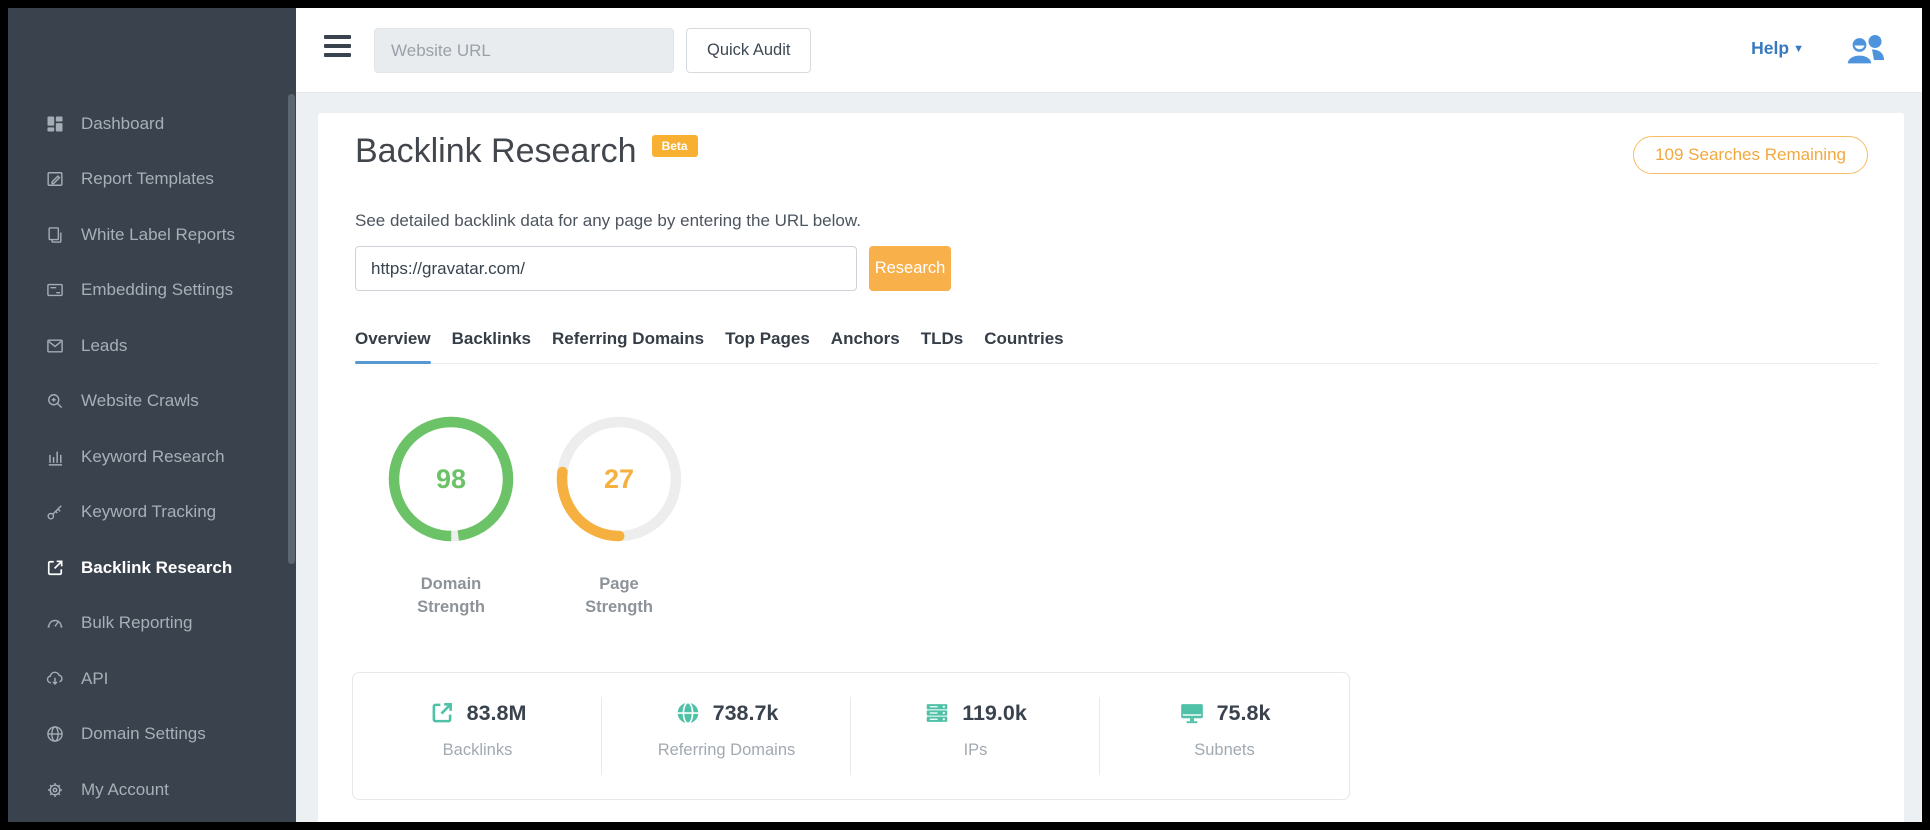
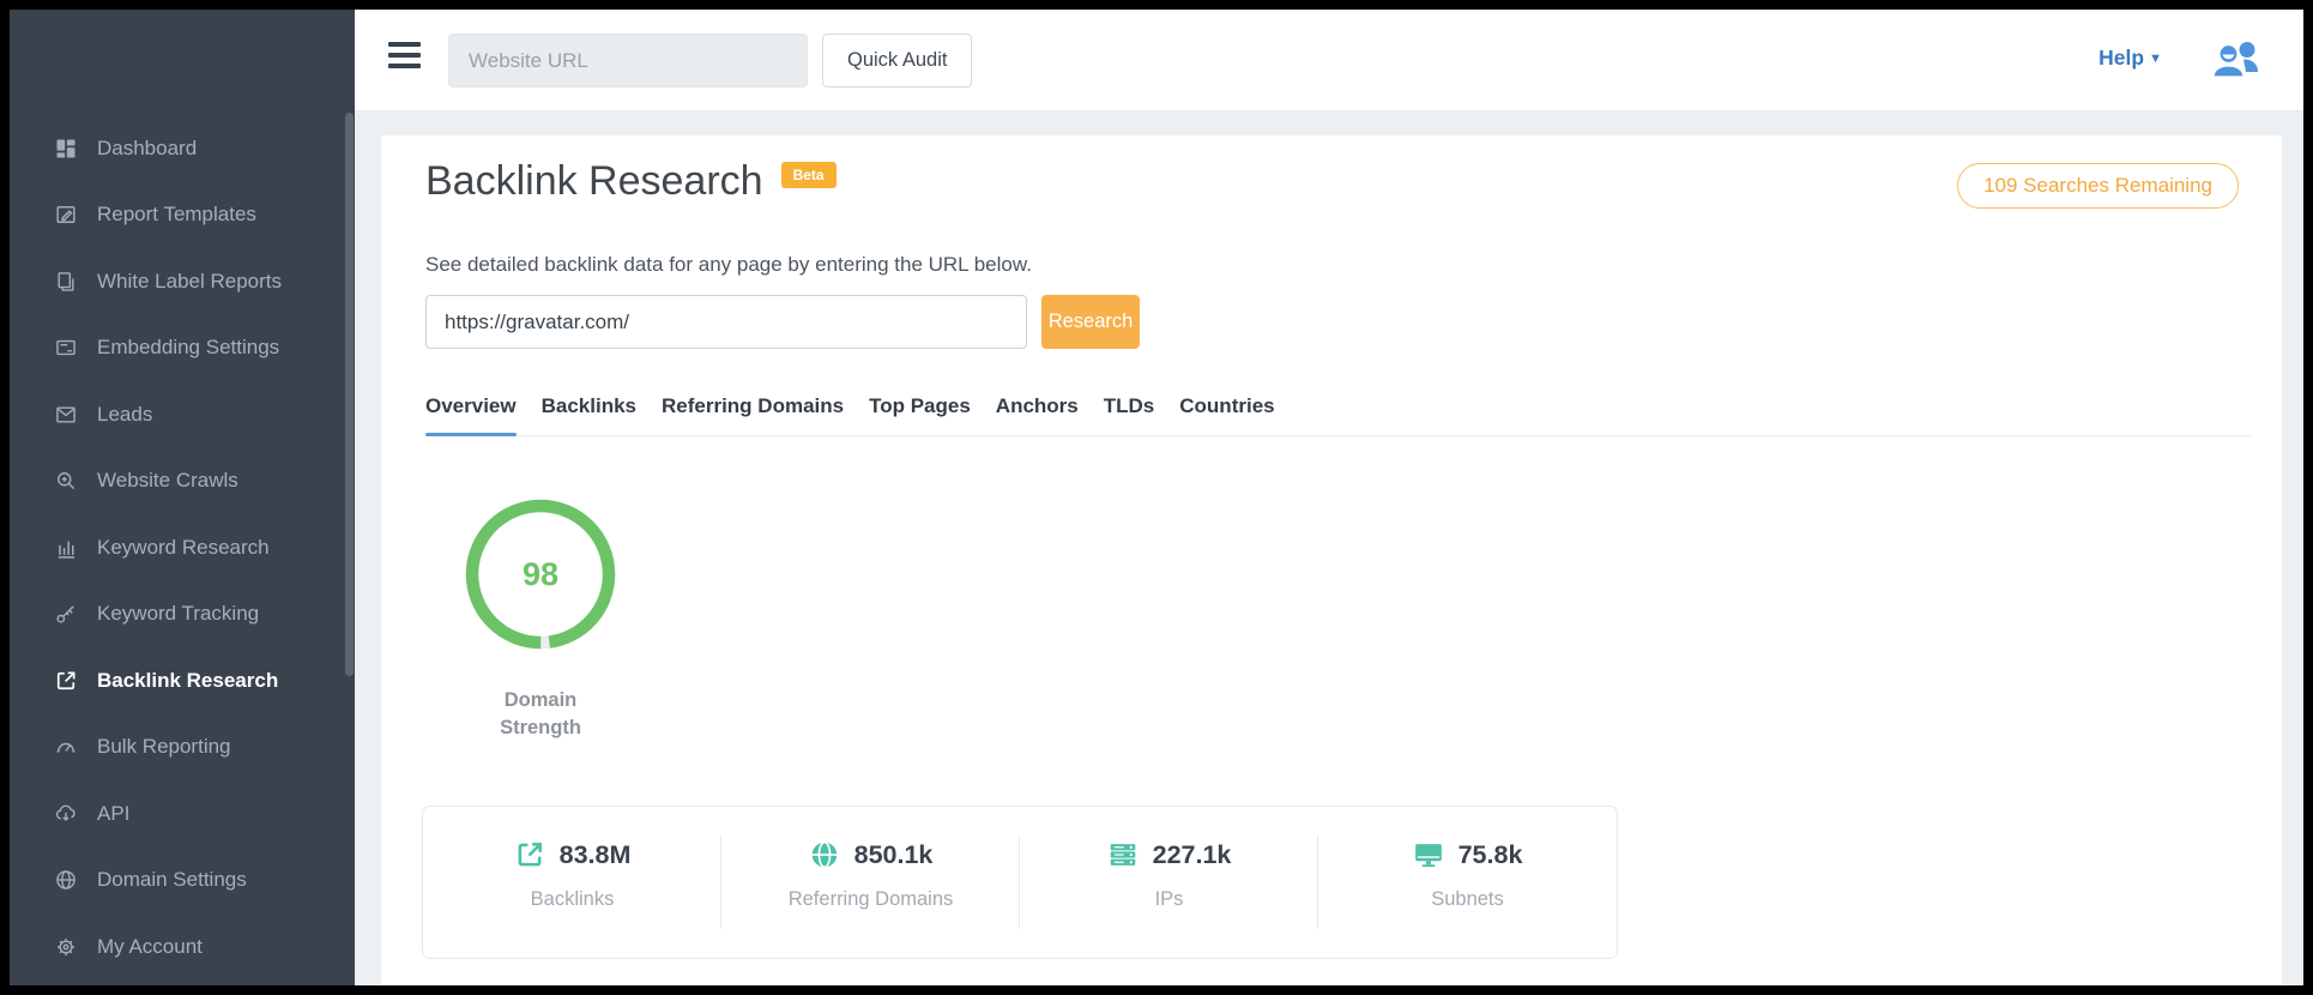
  Dashboard
  Report Templates
  White Label Reports
  Embedding Settings
  Leads
  Website Crawls
  Keyword Research
  Keyword Tracking
  Backlink Research
  Bulk Reporting
  API
  Domain Settings
  My Account
  Website URL
  Quick Audit
  Help ▼
  Backlink Research
  Beta
  109 Searches Remaining
  See detailed backlink data for any page by entering the URL below.
  https://gravatar.com/
  Research
  Overview
  Backlinks
  Referring Domains
  Top Pages
  Anchors
  TLDs
  Countries
  98
  Domain Strength
- 27
- Page Strength
  83.8M
  Backlinks
- 738.7k
+ 850.1k
  Referring Domains
- 119.0k
+ 227.1k
  IPs
  75.8k
  Subnets
